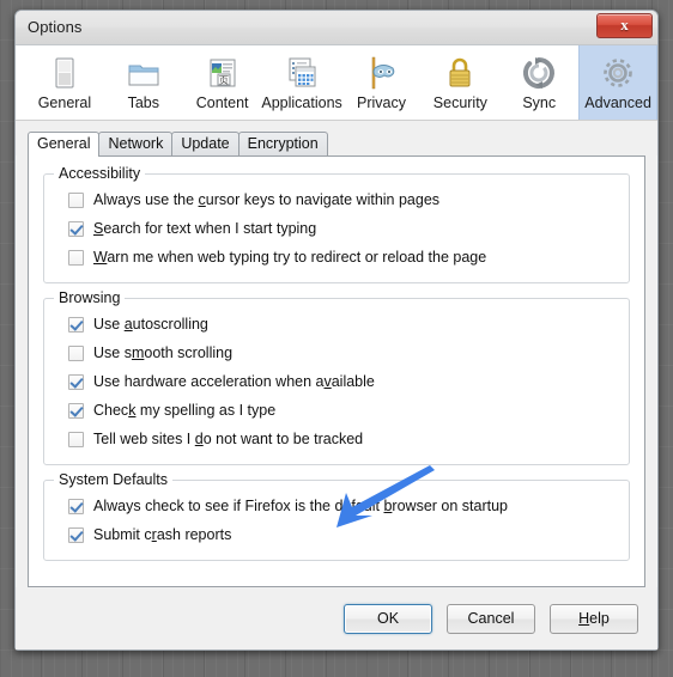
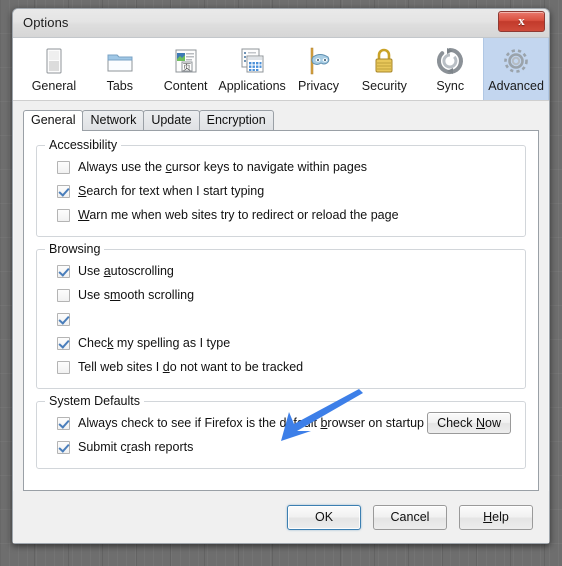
  Options
  x
  General
  Tabs
  页
  Content
  Applications
  Privacy
  Security
  Sync
  Advanced
  General
  Network
  Update
  Encryption
  Accessibility
  Always use the cursor keys to navigate within pages
  Search for text when I start typing
- Warn me when web typing try to redirect or reload the page
+ Warn me when web sites try to redirect or reload the page
  Browsing
  Use autoscrolling
  Use smooth scrolling
- Use hardware acceleration when available
  Check my spelling as I type
  Tell web sites I do not want to be tracked
  System Defaults
  Always check to see if Firefox is the dflt browser on startup
+ Check Now
  Submit crash reports
  OK
  Cancel
  Help
